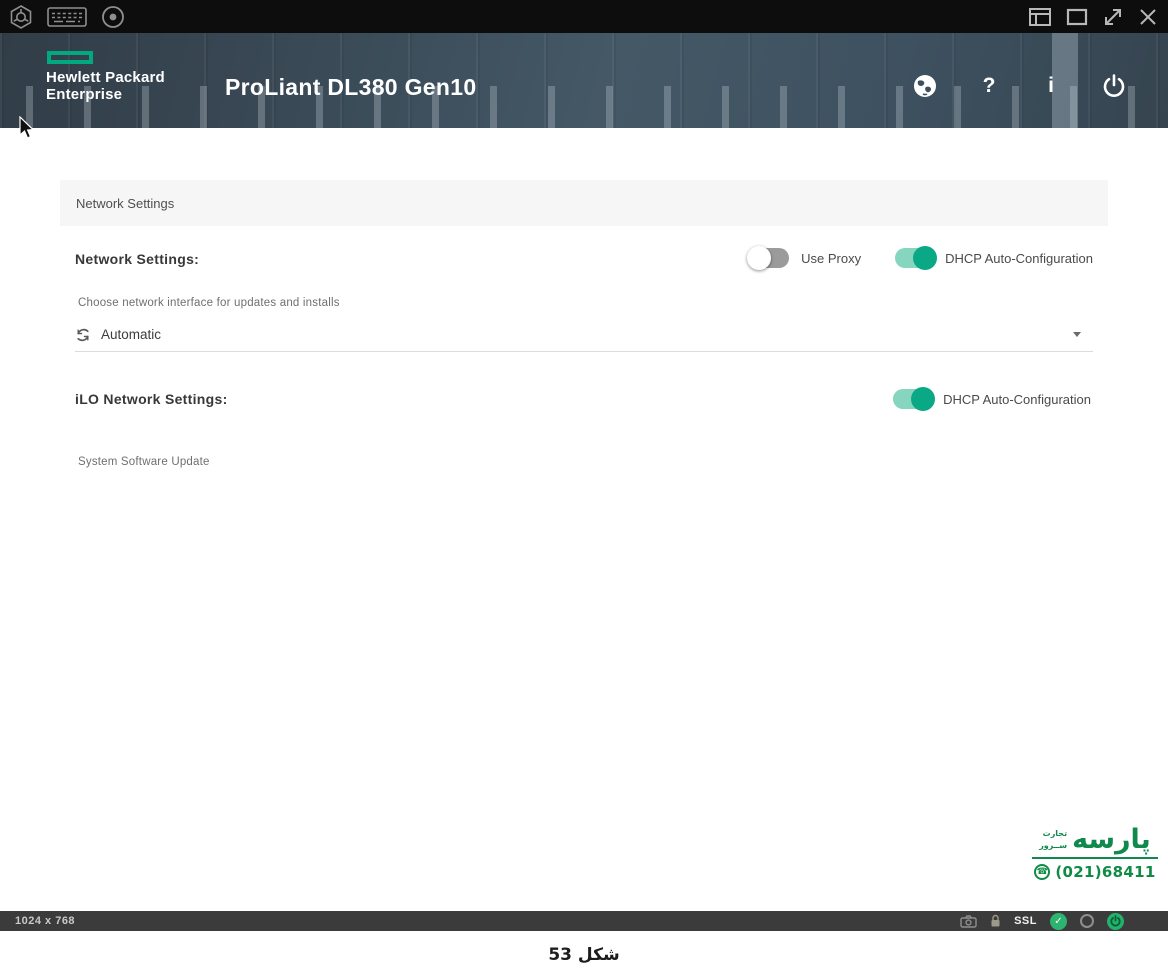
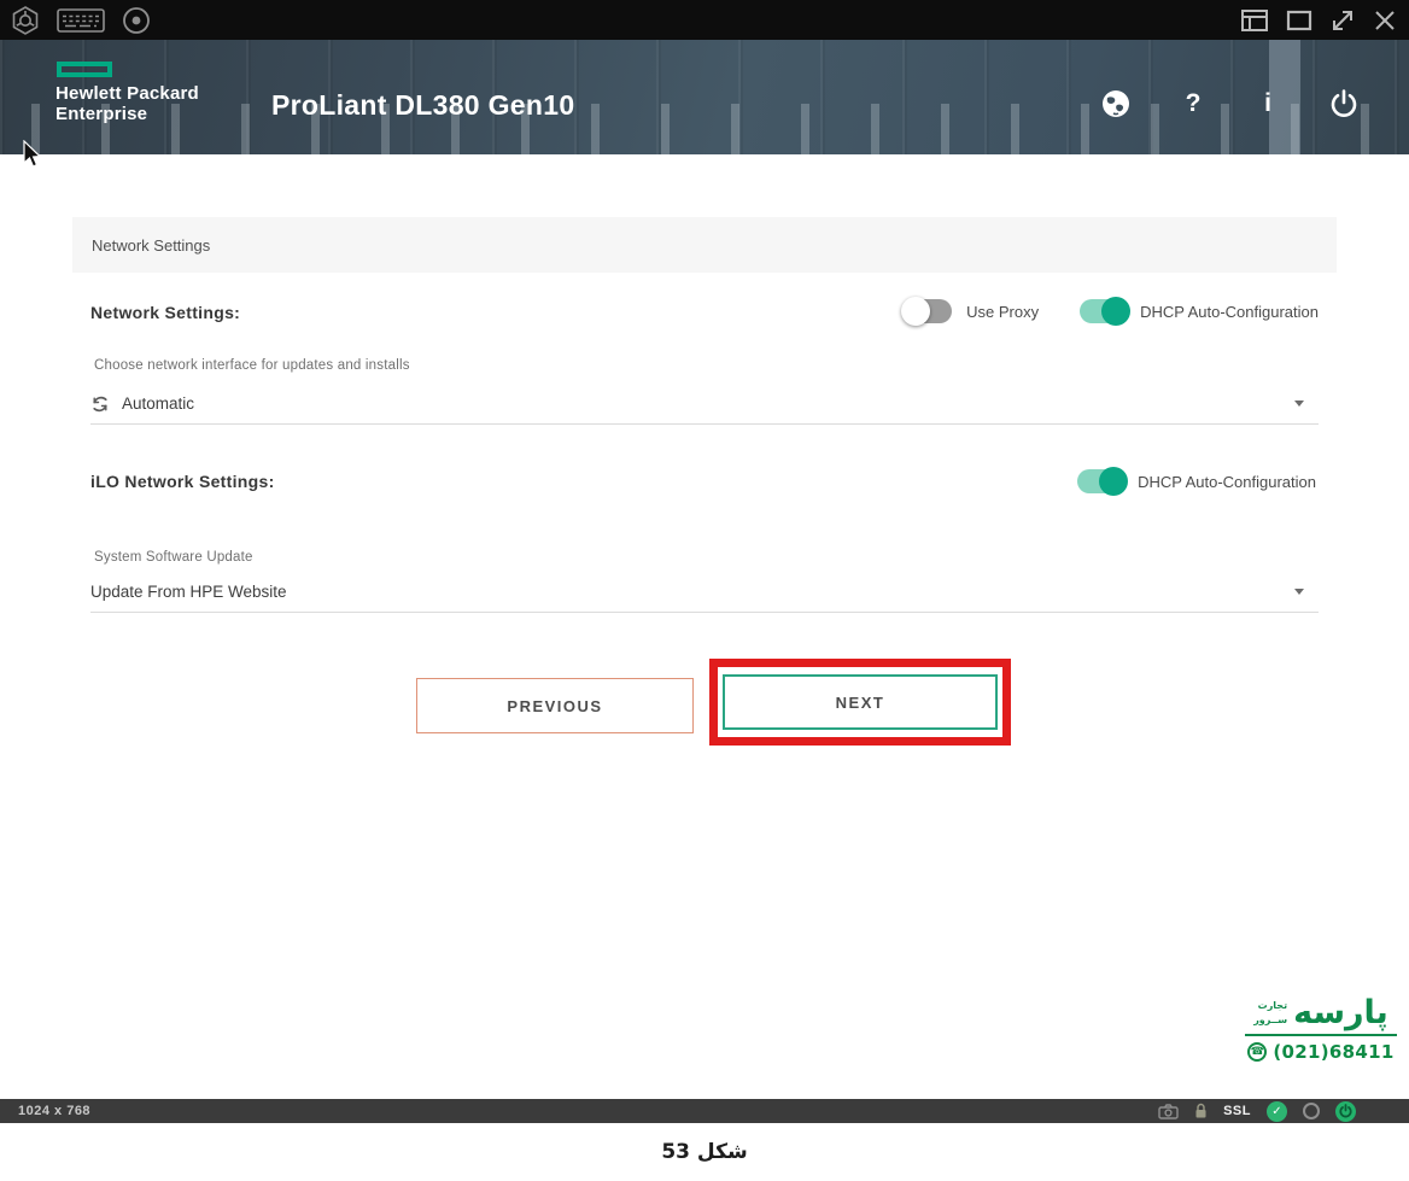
  Hewlett Packard
  Enterprise
  ProLiant DL380 Gen10
  ?
  i
  Network Settings
  Network Settings:
  Use Proxy
  DHCP Auto-Configuration
  Choose network interface for updates and installs
  Automatic
  iLO Network Settings:
  DHCP Auto-Configuration
  System Software Update
+ Update From HPE Website
+ PREVIOUS
+ NEXT
  پارسه
  تجارت
  ســرور
  ☎
  (021)68411
  1024 x 768
  SSL
  ✓
  شکل 53
